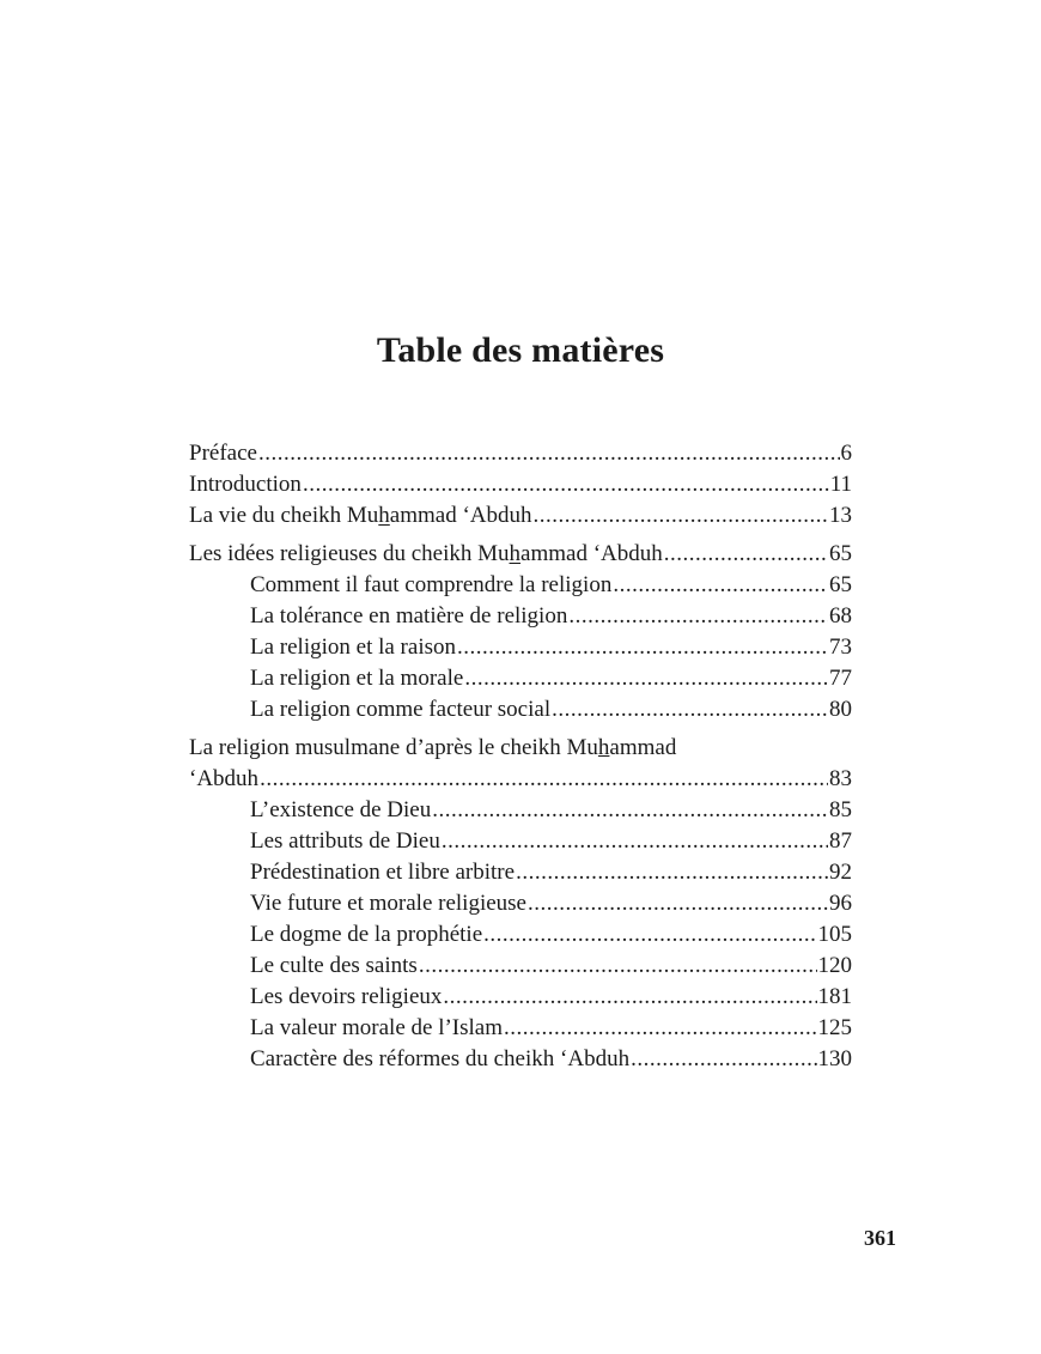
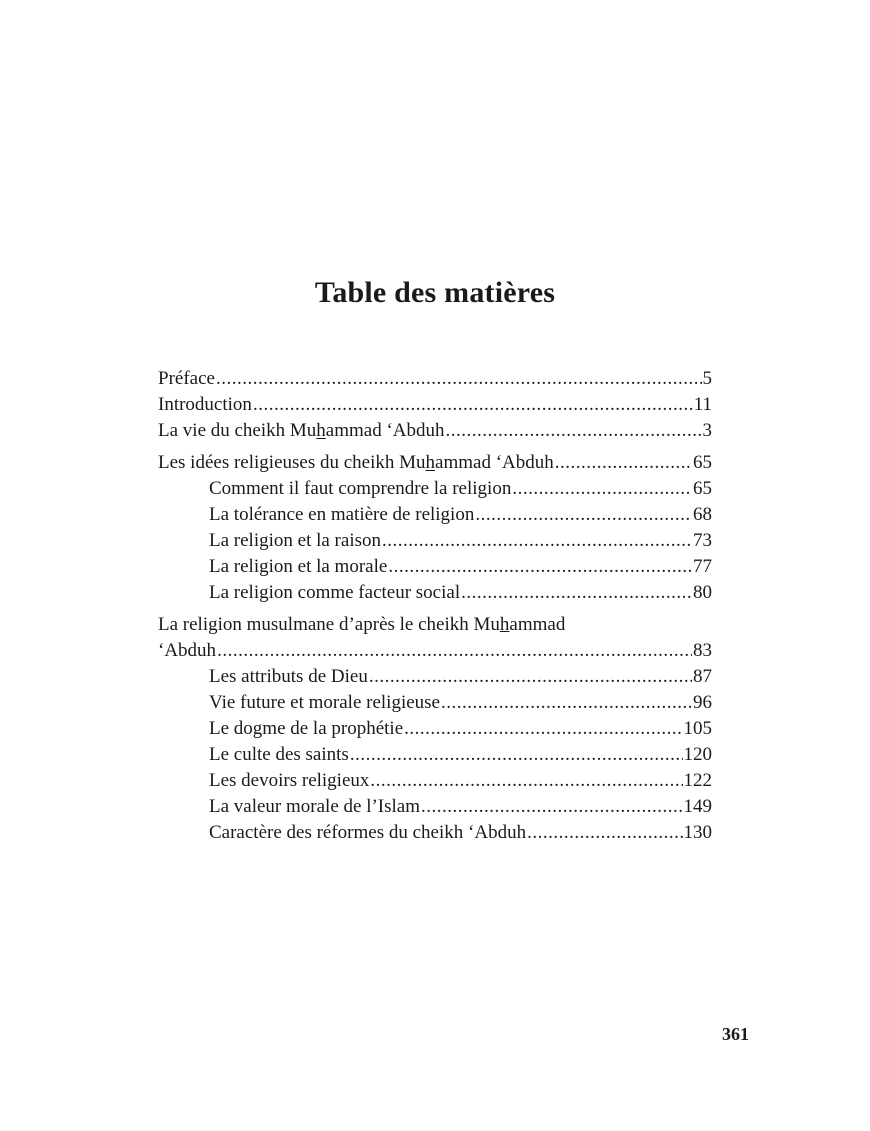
  Table des matières
  Préface
- 6
+ 5
  Introduction
  11
  La vie du cheikh Muhammad ‘Abduh
- 13
+ 3
  Les idées religieuses du cheikh Muhammad ‘Abduh
  65
  Comment il faut comprendre la religion
  65
  La tolérance en matière de religion
  68
  La religion et la raison
  73
  La religion et la morale
  77
  La religion comme facteur social
  80
  La religion musulmane d’après le cheikh Muhammad
  ‘Abduh
  83
- L’existence de Dieu
- 85
  Les attributs de Dieu
  87
- Prédestination et libre arbitre
- 92
  Vie future et morale religieuse
  96
  Le dogme de la prophétie
  105
  Le culte des saints
  120
  Les devoirs religieux
- 181
+ 122
  La valeur morale de l’Islam
- 125
+ 149
  Caractère des réformes du cheikh ‘Abduh
  130
  361
